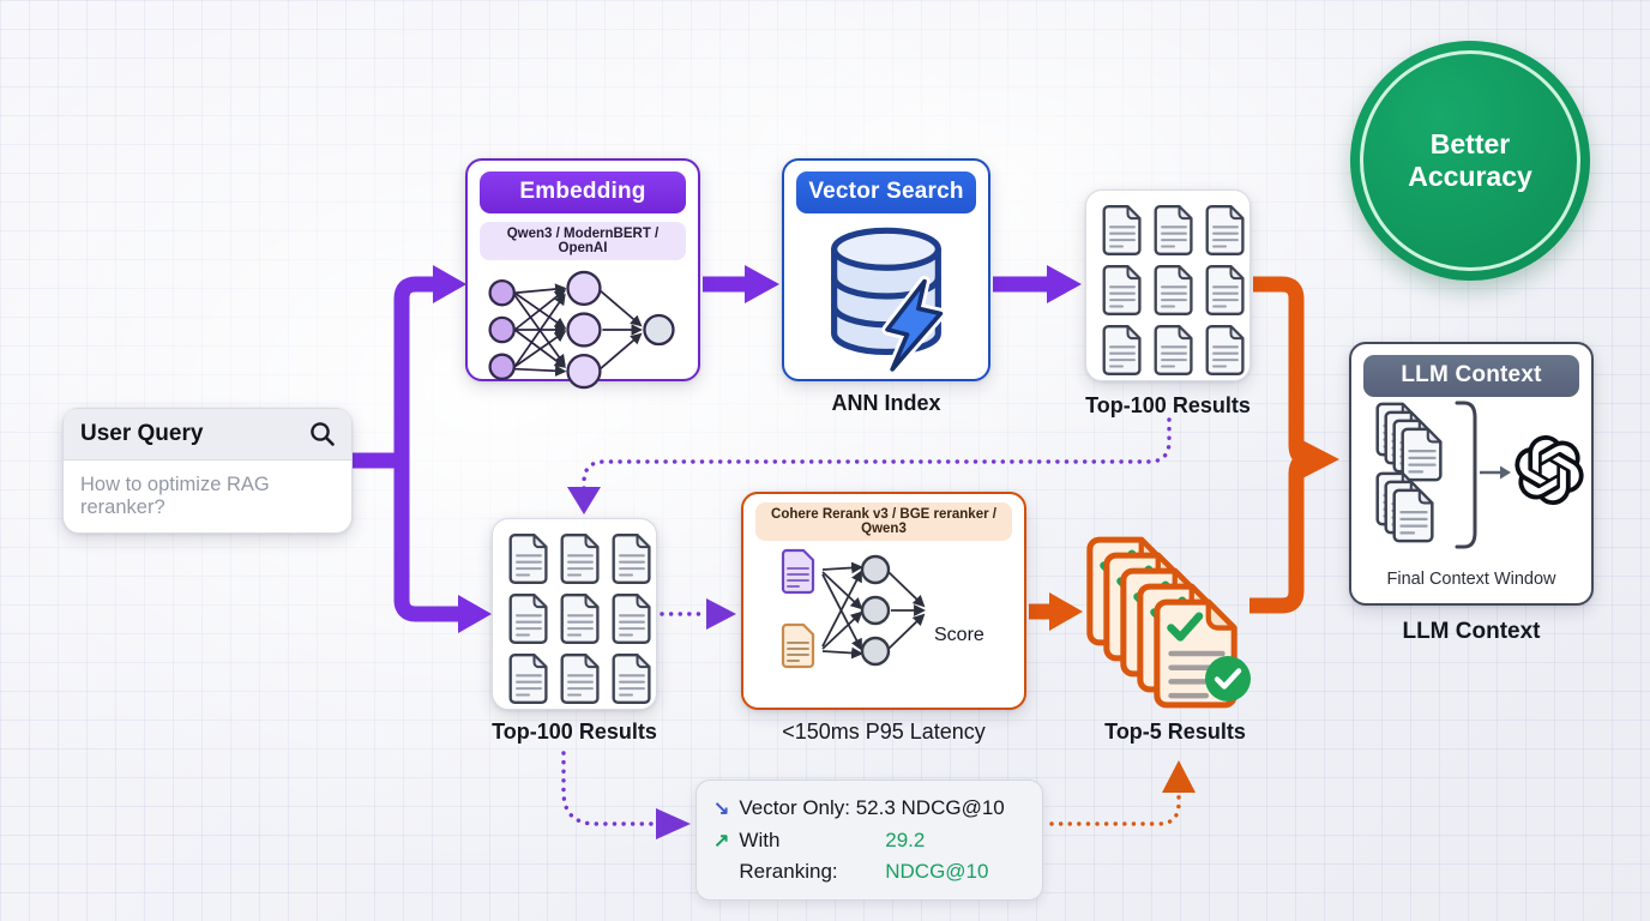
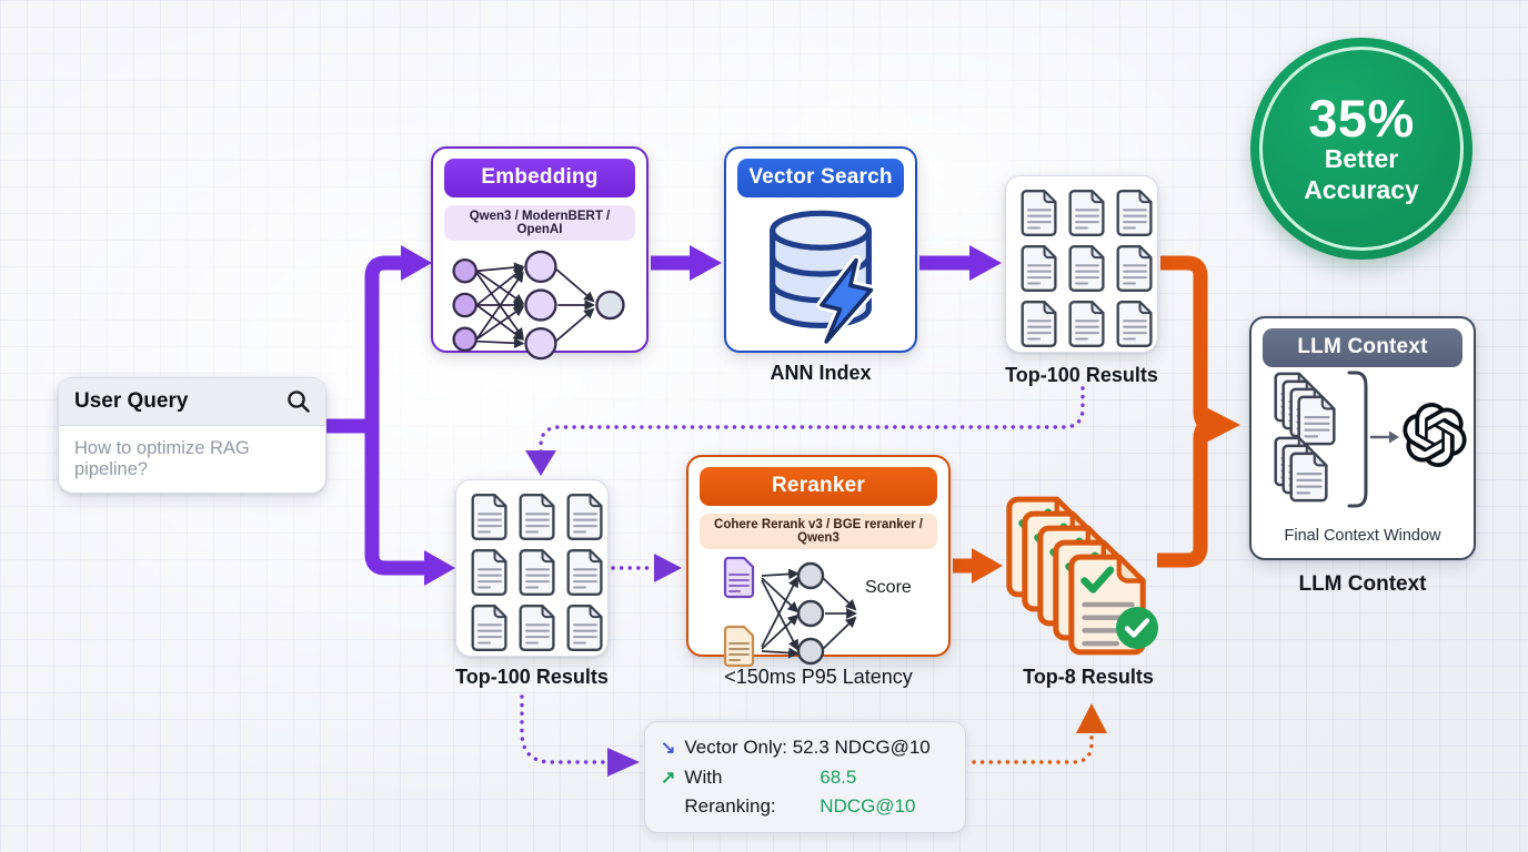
  User Query
- How to optimize RAG reranker?
+ How to optimize RAG pipeline?
  Embedding
  Qwen3 / ModernBERT / OpenAI
  Vector Search
  ANN Index
  Top-100 Results
+ 35%
  Better
  Accuracy
  LLM Context
  Final Context Window
  LLM Context
  Top-100 Results
+ Reranker
  Cohere Rerank v3 / BGE reranker / Qwen3
  Score
  <150ms P95 Latency
- Top-5 Results
+ Top-8 Results
  ↘
  Vector Only: 52.3 NDCG@10
  ↗
  With Reranking:
- 29.2 NDCG@10
+ 68.5 NDCG@10
